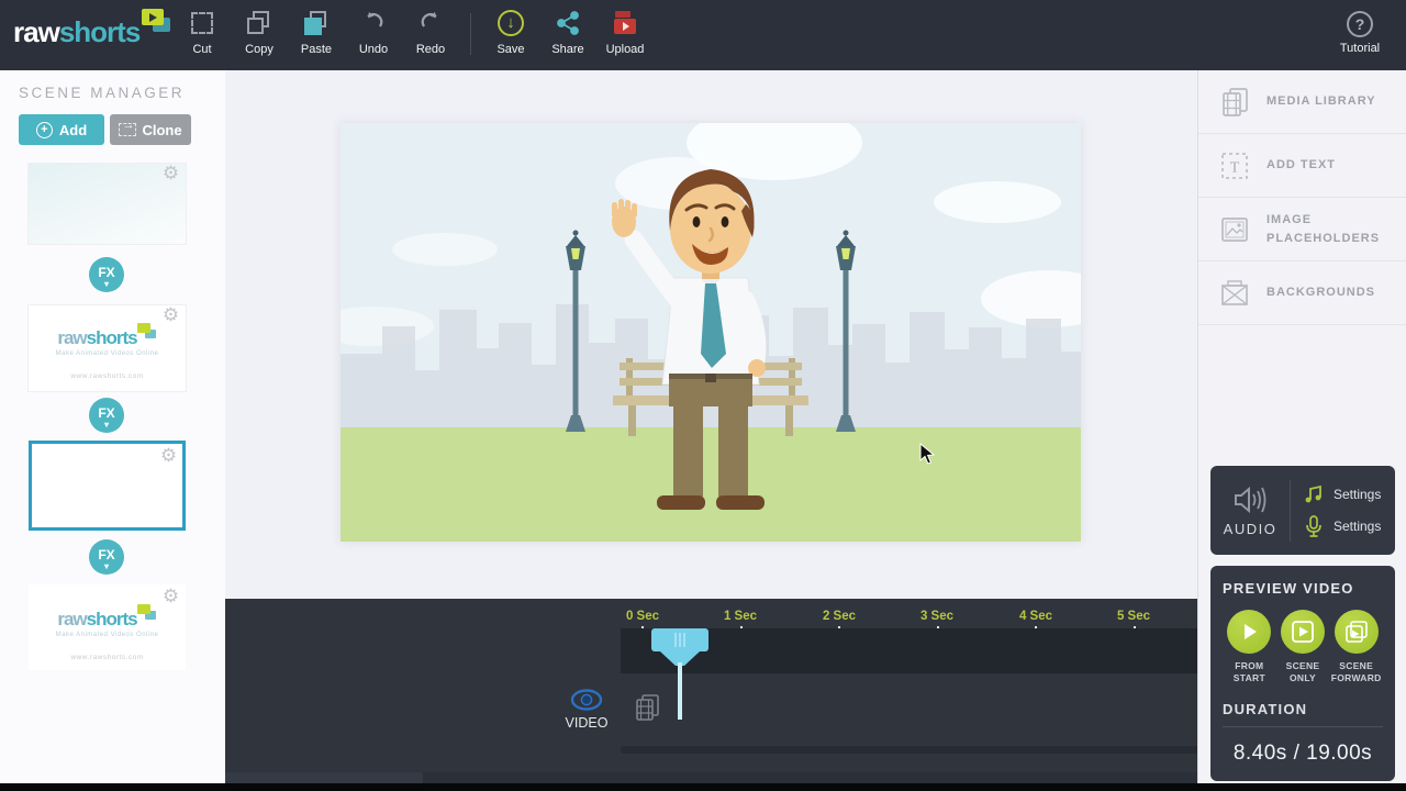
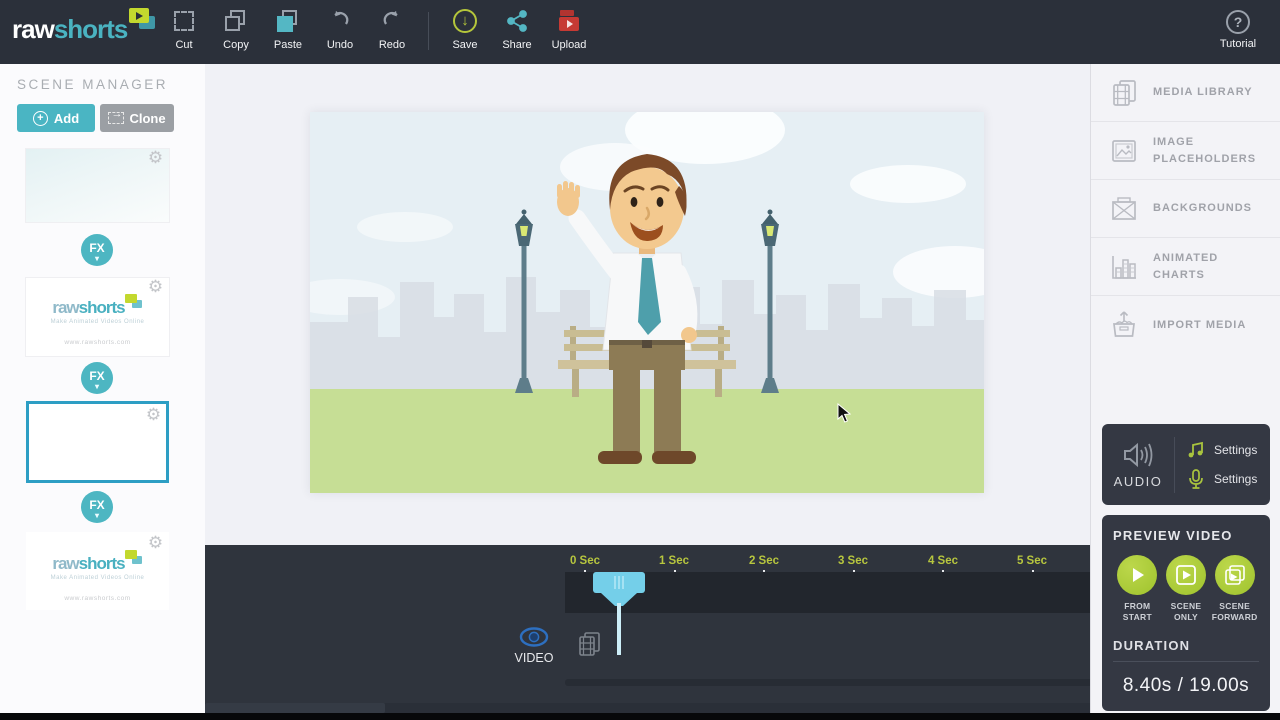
  raw
  shorts
  Cut
  Copy
  Paste
  Undo
  Redo
  ↓
  Save
  Share
  Upload
  ?
  Tutorial
  SCENE MANAGER
  +
  Add
  Clone
  ⚙
  FX
  raw
  shorts
  ⚙
  FX
  ⚙
  FX
  raw
  shorts
  ⚙
  0 Sec
  1 Sec
  2 Sec
  3 Sec
  4 Sec
  5 Sec
  VIDEO
  MEDIA LIBRARY
- T
- ADD TEXT
  IMAGE PLACEHOLDERS
  BACKGROUNDS
+ ANIMATED CHARTS
+ IMPORT MEDIA
  AUDIO
  Settings
  Settings
  PREVIEW VIDEO
  FROM START
  SCENE ONLY
  SCENE FORWARD
  DURATION
  8.40s / 19.00s
